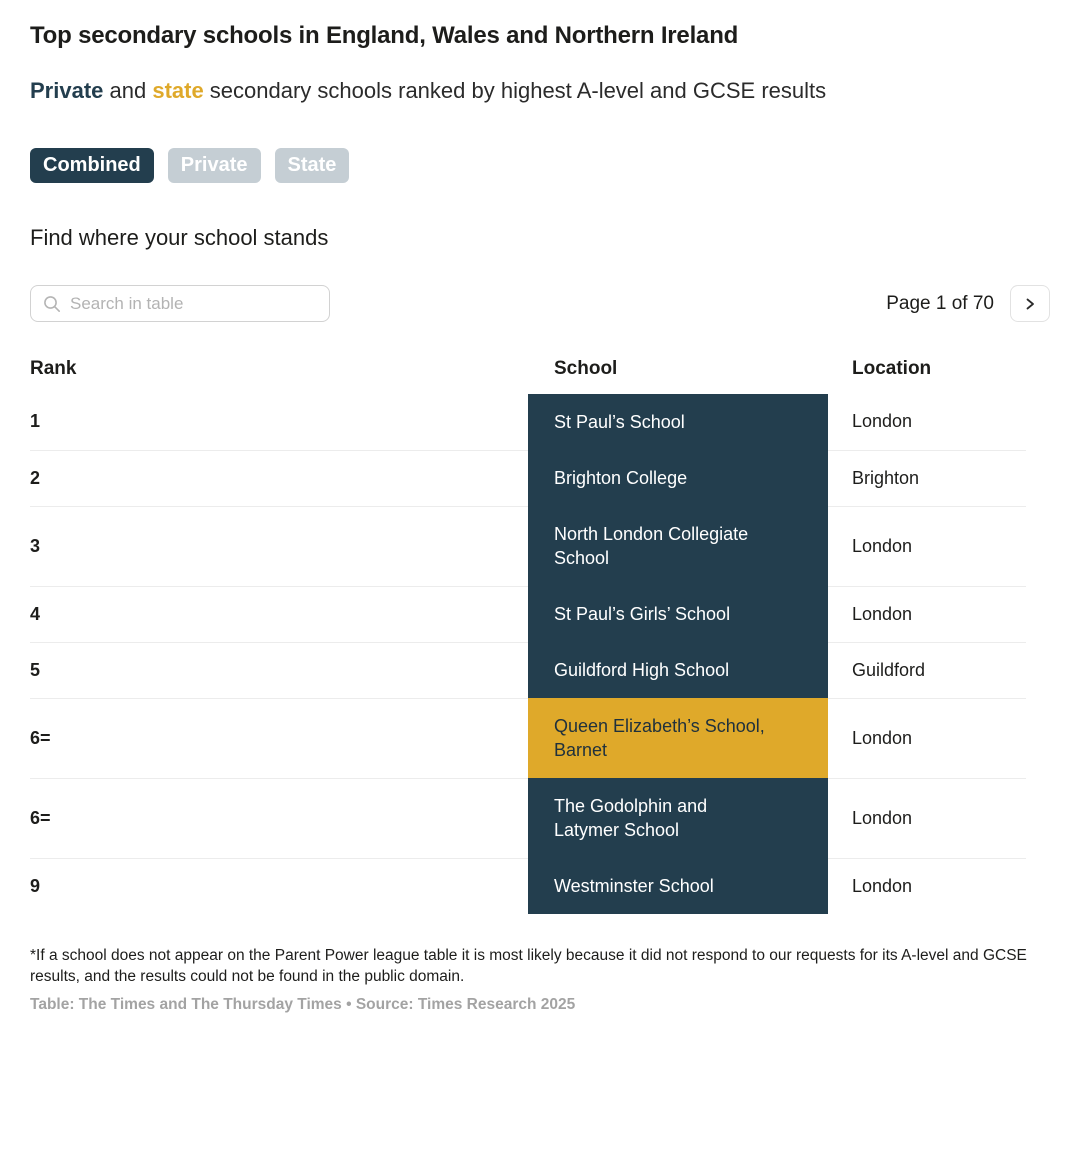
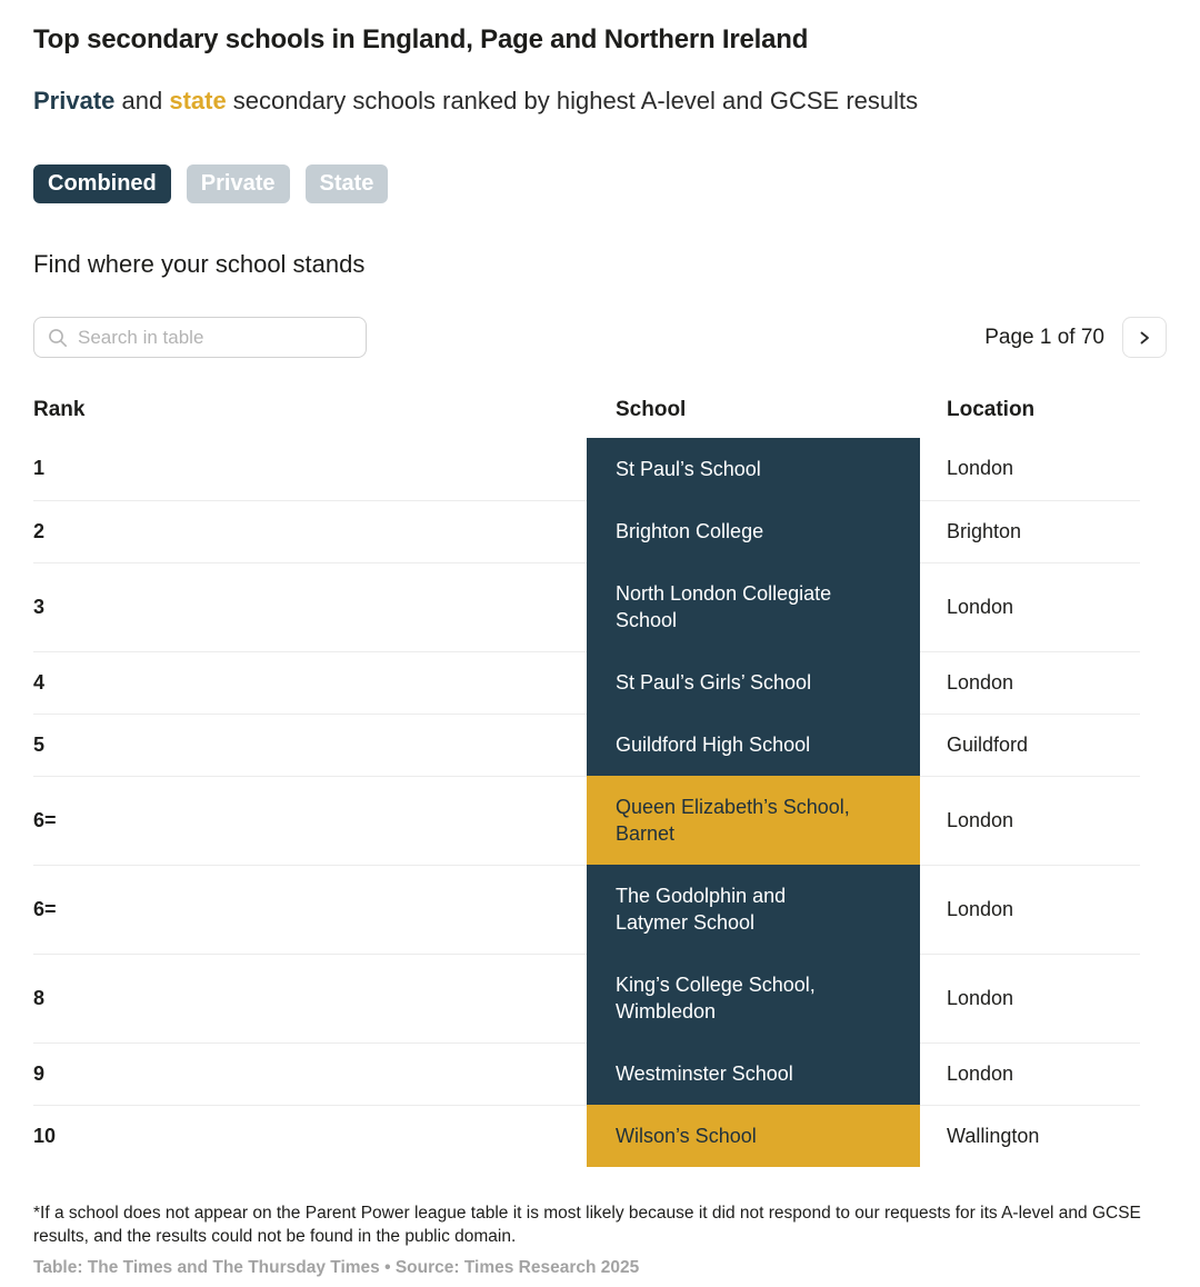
- Top secondary schools in England, Wales and Northern Ireland
+ Top secondary schools in England, Page and Northern Ireland
  Private and state secondary schools ranked by highest A-level and GCSE results
  Combined
  Private
  State
  Find where your school stands
  Search in table
  Page 1 of 70
  Rank	School	Location
  1	St Paul’s School	London
  2	Brighton College	Brighton
  3	North London Collegiate School	London
  4	St Paul’s Girls’ School	London
  5	Guildford High School	Guildford
  6=	Queen Elizabeth’s School, Barnet	London
  6=	The Godolphin and Latymer School	London
+ 8	King’s College School, Wimbledon	London
  9	Westminster School	London
+ 10	Wilson’s School	Wallington
  *If a school does not appear on the Parent Power league table it is most likely because it did not respond to our requests for its A-level and GCSE results, and the results could not be found in the public domain.
  Table: The Times and The Thursday Times • Source: Times Research 2025
